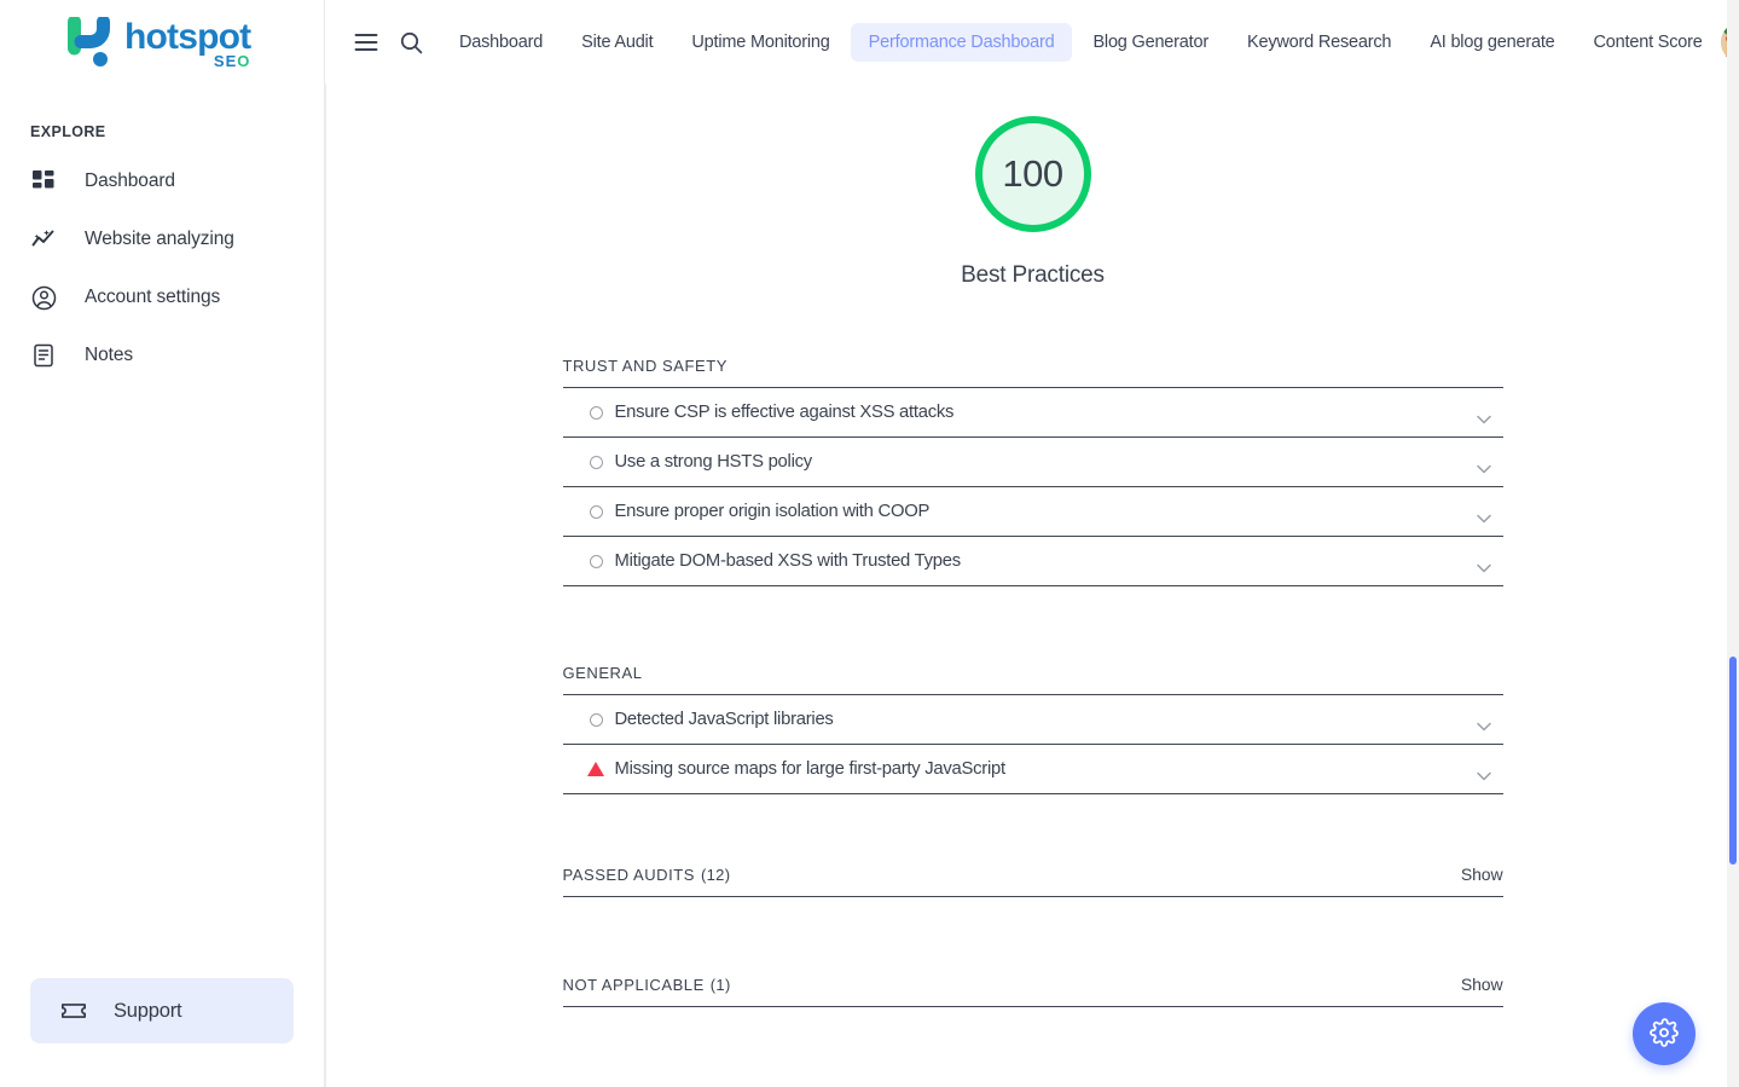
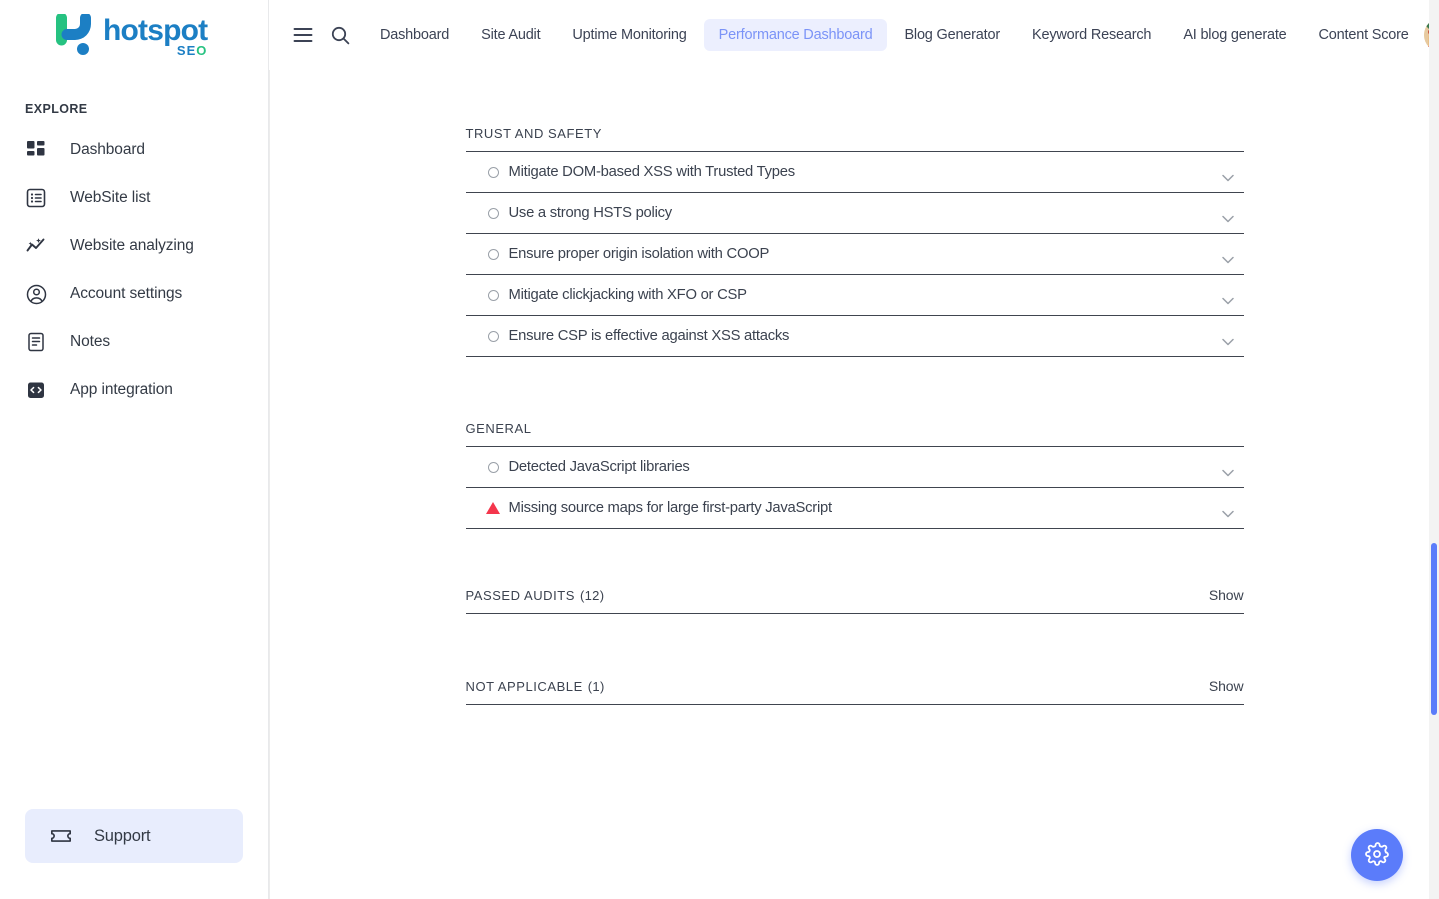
  hotspot
  SEO
  EXPLORE
  Dashboard
+ WebSite list
  Website analyzing
  Account settings
  Notes
+ App integration
  Support
  Dashboard
  Site Audit
  Uptime Monitoring
  Performance Dashboard
  Blog Generator
  Keyword Research
  AI blog generate
  Content Score
- 100
- Best Practices
  TRUST AND SAFETY
- Ensure CSP is effective against XSS attacks
+ Mitigate DOM-based XSS with Trusted Types
  Use a strong HSTS policy
  Ensure proper origin isolation with COOP
+ Mitigate clickjacking with XFO or CSP
- Mitigate DOM-based XSS with Trusted Types
+ Ensure CSP is effective against XSS attacks
  GENERAL
  Detected JavaScript libraries
  Missing source maps for large first-party JavaScript
  PASSED AUDITS
  (12)
  Show
  NOT APPLICABLE
  (1)
  Show
